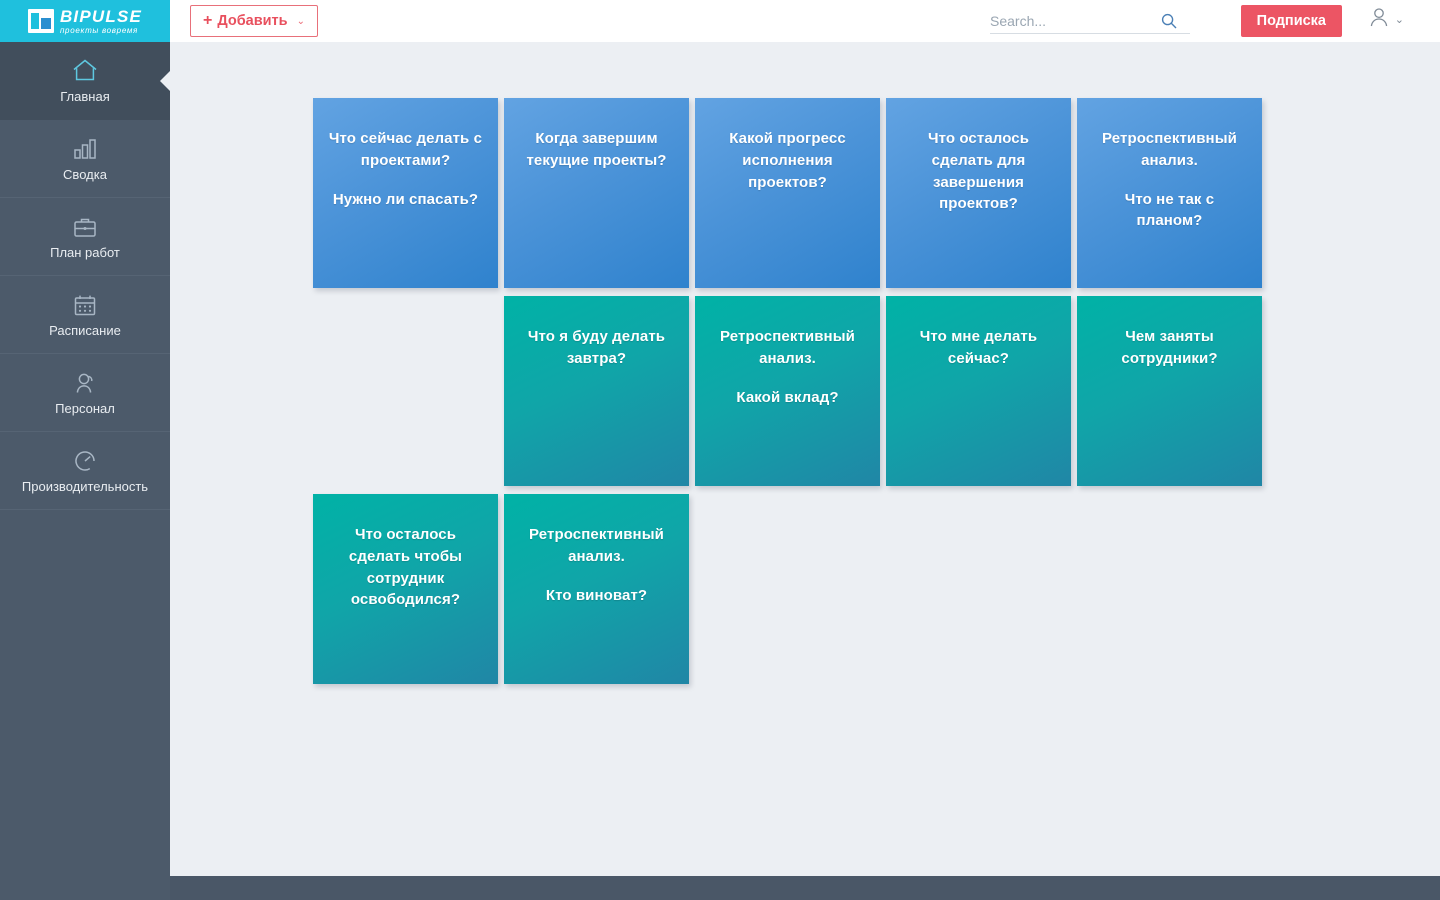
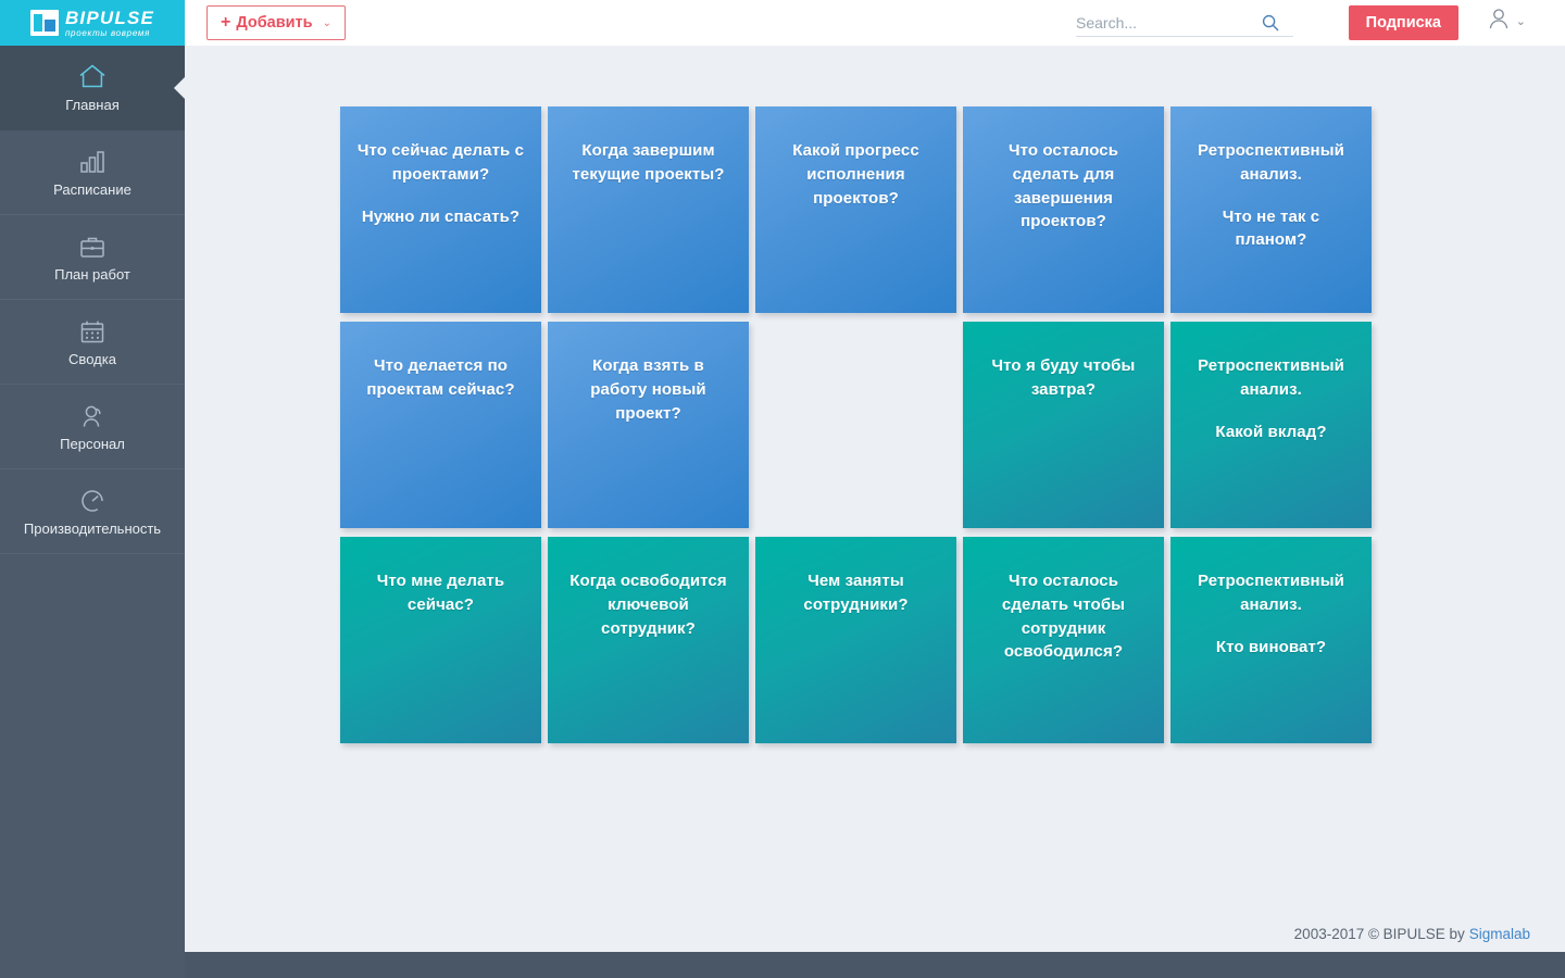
  BIPULSE
  проекты вовремя
  +
  Добавить
  ⌄
  Search...
  Подписка
  ⌄
  Главная
- Сводка
+ Расписание
  План работ
- Расписание
+ Сводка
  Персонал
  Производительность
  Что сейчас делать с проектами?
  Нужно ли спасать?
  Когда завершим текущие проекты?
  Какой прогресс исполнения проектов?
  Что осталось сделать для завершения проектов?
  Ретроспективный анализ.
  Что не так с планом?
+ Что делается по проектам сейчас?
+ Когда взять в работу новый проект?
- Что я буду делать завтра?
+ Что я буду чтобы завтра?
  Ретроспективный анализ.
  Какой вклад?
  Что мне делать сейчас?
+ Когда освободится ключевой сотрудник?
  Чем заняты сотрудники?
  Что осталось сделать чтобы сотрудник освободился?
  Ретроспективный анализ.
  Кто виноват?
+ 2003-2017 © BIPULSE by
+ Sigmalab
